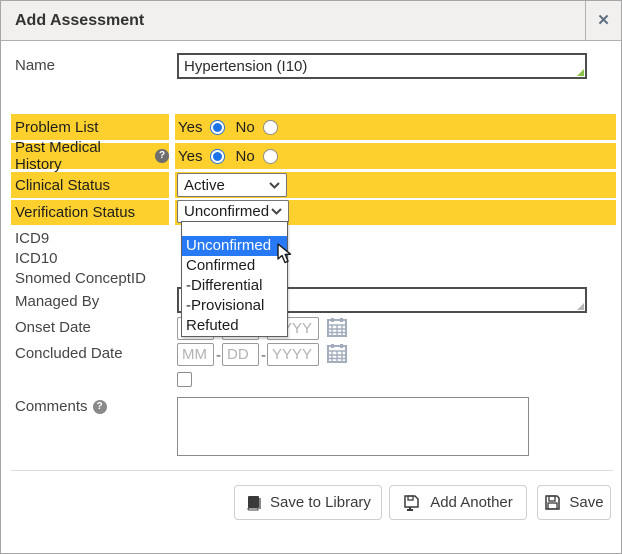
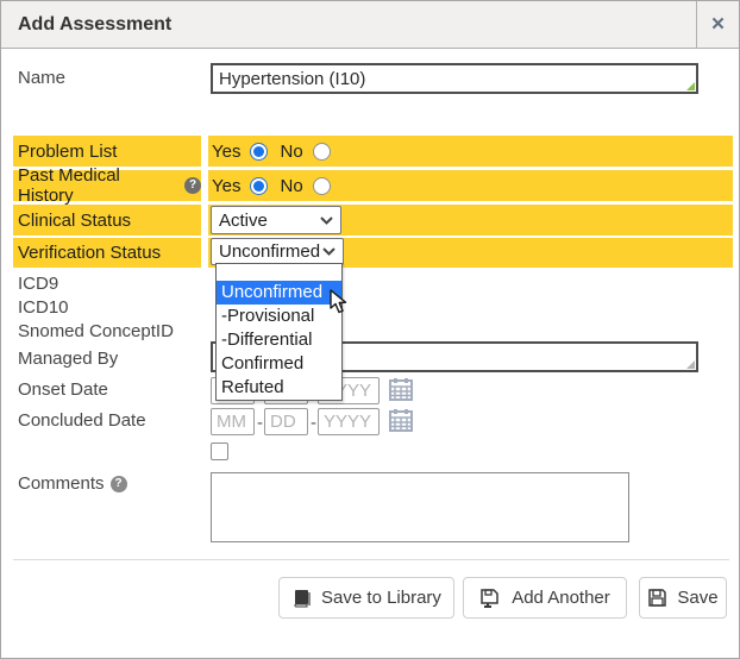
  Add Assessment
  ✕
  Name
  Hypertension (I10)
  Problem List
  Yes
  No
  Past Medical History
  ?
  Yes
  No
  Clinical Status
  Active
  Verification Status
  Unconfirmed
  ICD9
  ICD10
  Snomed ConceptID
  Managed By
  Onset Date
  Concluded Date
  MM
  -
  DD
  -
  YYYY
  Comments
  ?
  Save to Library
  Add Another
  Save
  Unconfirmed
- Confirmed
+ -Provisional
  -Differential
- -Provisional
+ Confirmed
  Refuted
